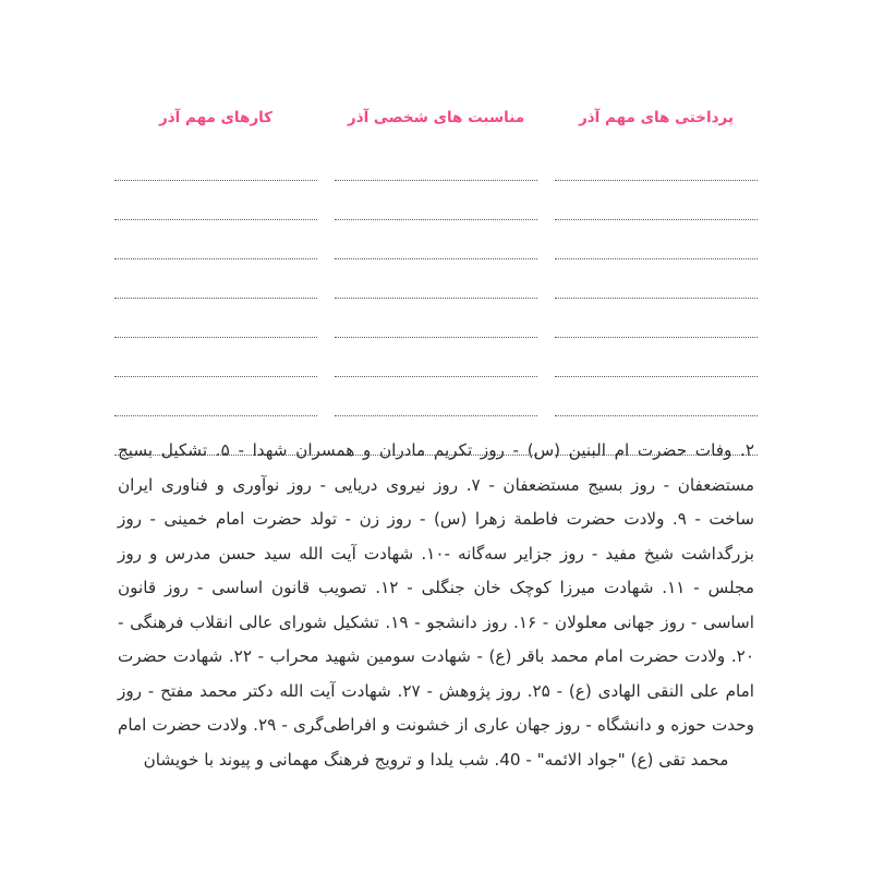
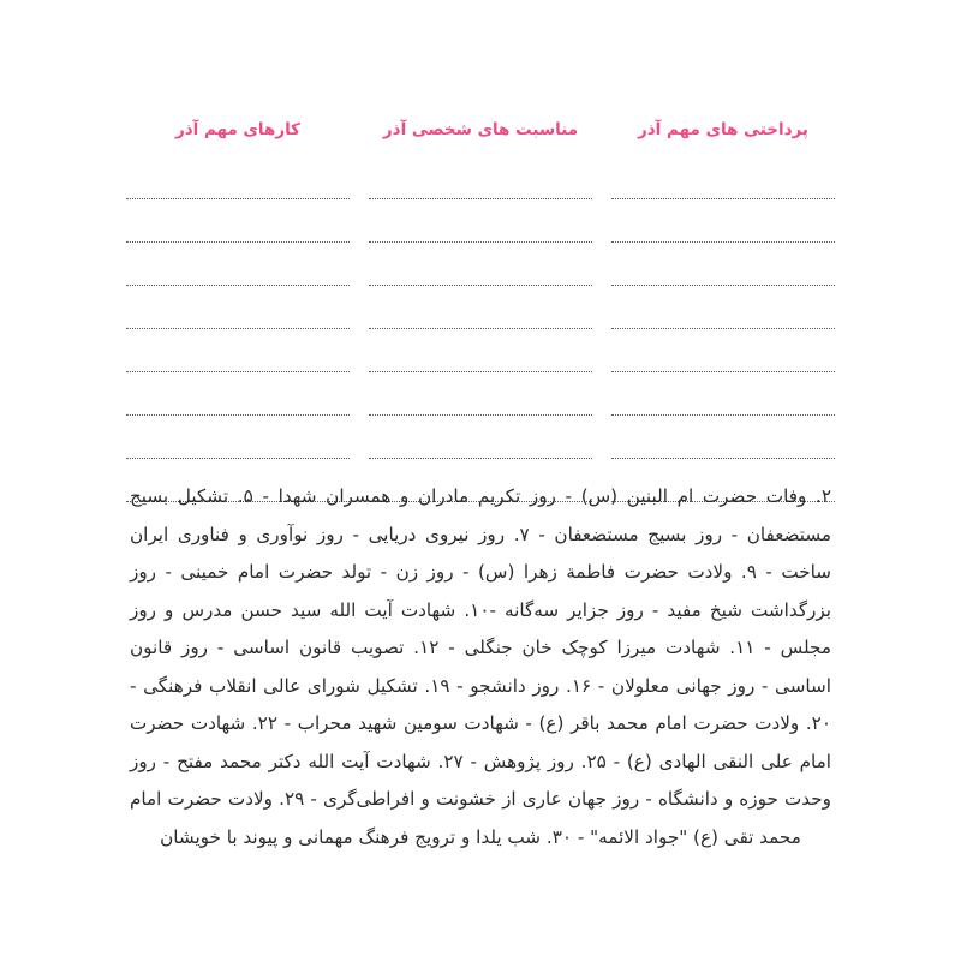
  پرداختی های مهم آذر
  مناسبت های شخصی آذر
  کارهای مهم آذر
- ۲. وفات حضرت ام البنین (س) - روز تکریم مادران و همسران شهدا - ۵. تشکیل بسیج مستضعفان - روز بسیج مستضعفان - ۷. روز نیروی دریایی - روز نوآوری و فناوری ایران ساخت - ۹. ولادت حضرت فاطمة زهرا (س) - روز زن - تولد حضرت امام خمینی - روز بزرگداشت شیخ مفید - روز جزایر سه‌گانه -۱۰. شهادت آیت الله سید حسن مدرس و روز مجلس - ۱۱. شهادت میرزا کوچک خان جنگلی - ۱۲. تصویب قانون اساسی - روز قانون اساسی - روز جهانی معلولان - ۱۶. روز دانشجو - ۱۹. تشکیل شورای عالی انقلاب فرهنگی - ۲۰. ولادت حضرت امام محمد باقر (ع) - شهادت سومین شهید محراب - ۲۲. شهادت حضرت امام علی النقی الهادی (ع) - ۲۵. روز پژوهش - ۲۷. شهادت آیت الله دکتر محمد مفتح - روز وحدت حوزه و دانشگاه - روز جهان عاری از خشونت و افراطی‌گری - ۲۹. ولادت حضرت امام محمد تقی (ع) "جواد الائمه" - 40. شب یلدا و ترویج فرهنگ مهمانی و پیوند با خویشان
+ ۲. وفات حضرت ام البنین (س) - روز تکریم مادران و همسران شهدا - ۵. تشکیل بسیج مستضعفان - روز بسیج مستضعفان - ۷. روز نیروی دریایی - روز نوآوری و فناوری ایران ساخت - ۹. ولادت حضرت فاطمة زهرا (س) - روز زن - تولد حضرت امام خمینی - روز بزرگداشت شیخ مفید - روز جزایر سه‌گانه -۱۰. شهادت آیت الله سید حسن مدرس و روز مجلس - ۱۱. شهادت میرزا کوچک خان جنگلی - ۱۲. تصویب قانون اساسی - روز قانون اساسی - روز جهانی معلولان - ۱۶. روز دانشجو - ۱۹. تشکیل شورای عالی انقلاب فرهنگی - ۲۰. ولادت حضرت امام محمد باقر (ع) - شهادت سومین شهید محراب - ۲۲. شهادت حضرت امام علی النقی الهادی (ع) - ۲۵. روز پژوهش - ۲۷. شهادت آیت الله دکتر محمد مفتح - روز وحدت حوزه و دانشگاه - روز جهان عاری از خشونت و افراطی‌گری - ۲۹. ولادت حضرت امام محمد تقی (ع) "جواد الائمه" - ۳۰. شب یلدا و ترویج فرهنگ مهمانی و پیوند با خویشان
